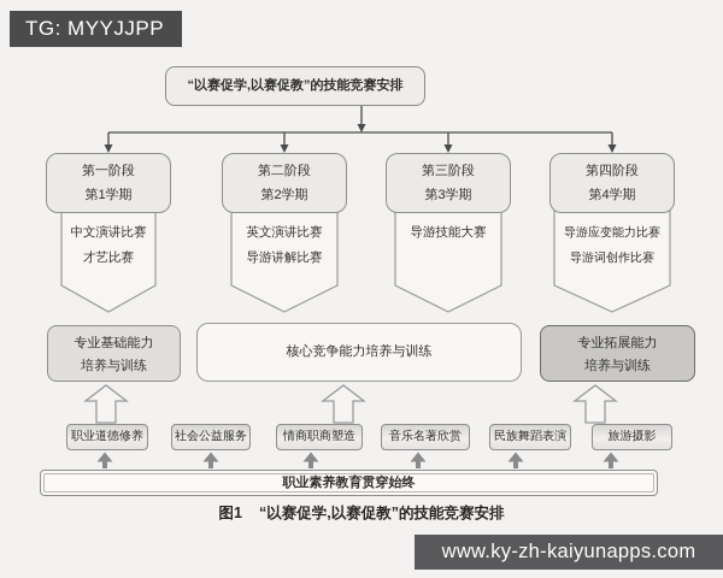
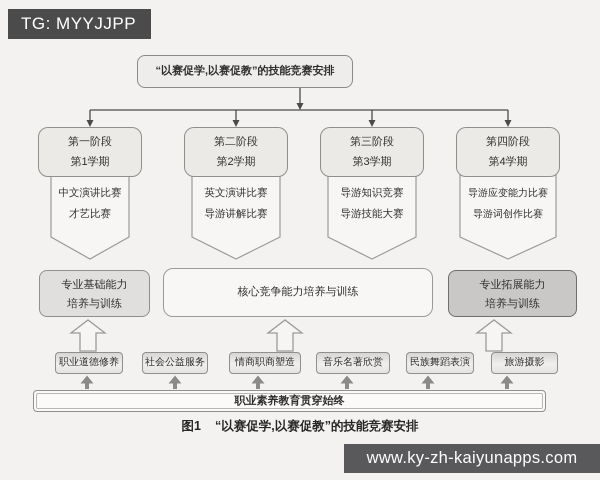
  TG: MYYJJPP
  www.ky-zh-kaiyunapps.com
  “以赛促学,以赛促教”的技能竞赛安排
  第一阶段
  第1学期
  中文演讲比赛
  才艺比赛
  第二阶段
  第2学期
  英文演讲比赛
  导游讲解比赛
  第三阶段
  第3学期
+ 导游知识竞赛
  导游技能大赛
  第四阶段
  第4学期
  导游应变能力比赛
  导游词创作比赛
  专业基础能力
  培养与训练
  核心竞争能力培养与训练
  专业拓展能力
  培养与训练
  职业道德修养
  社会公益服务
  情商职商塑造
  音乐名著欣赏
  民族舞蹈表演
  旅游摄影
  职业素养教育贯穿始终
  图1 “以赛促学,以赛促教”的技能竞赛安排
